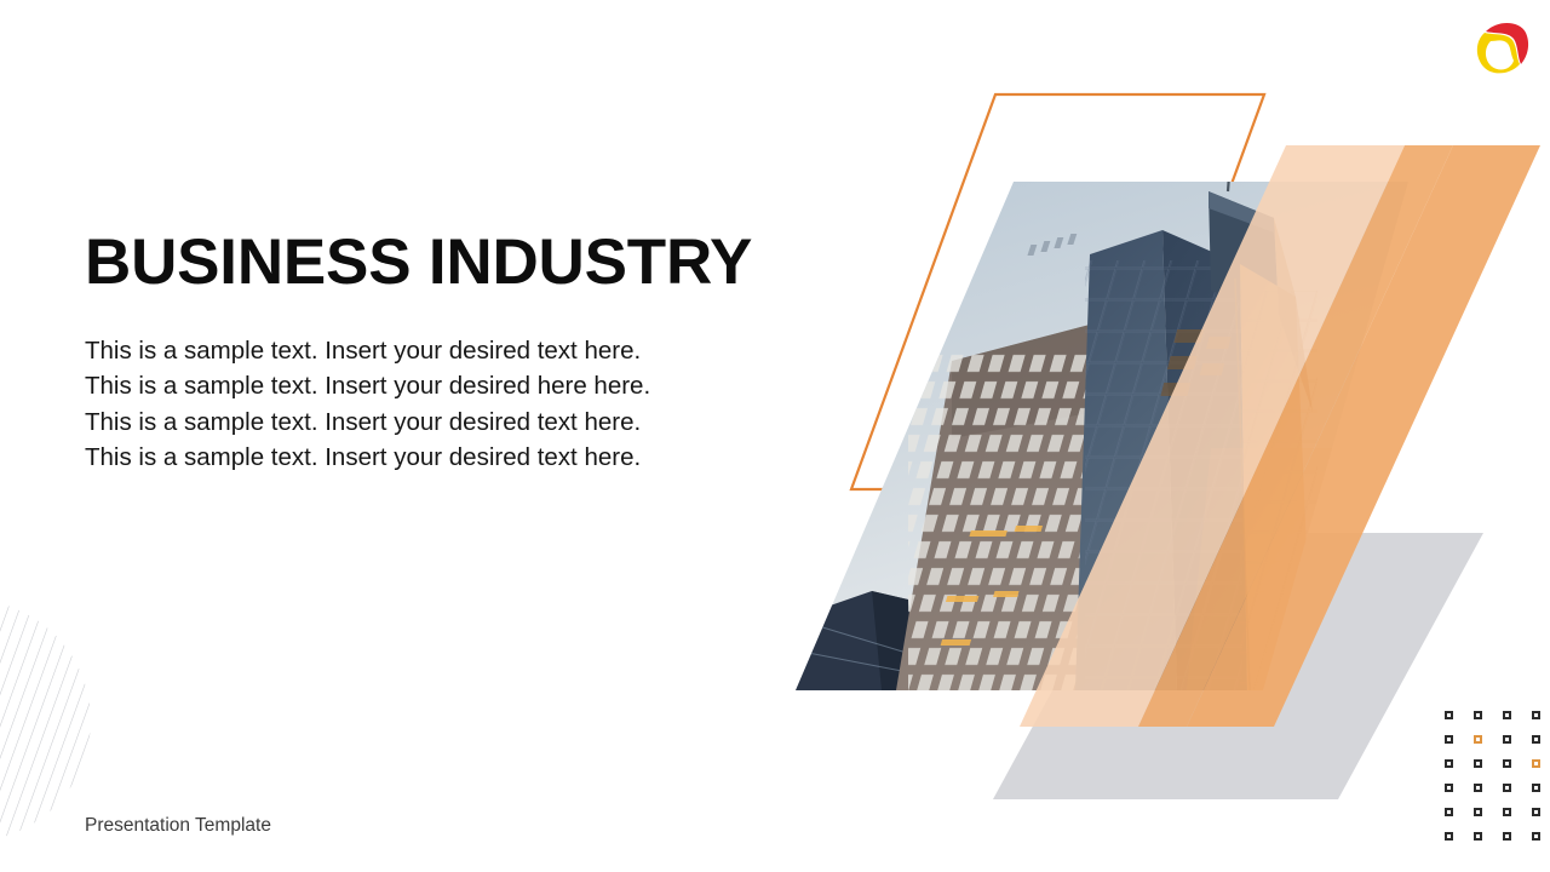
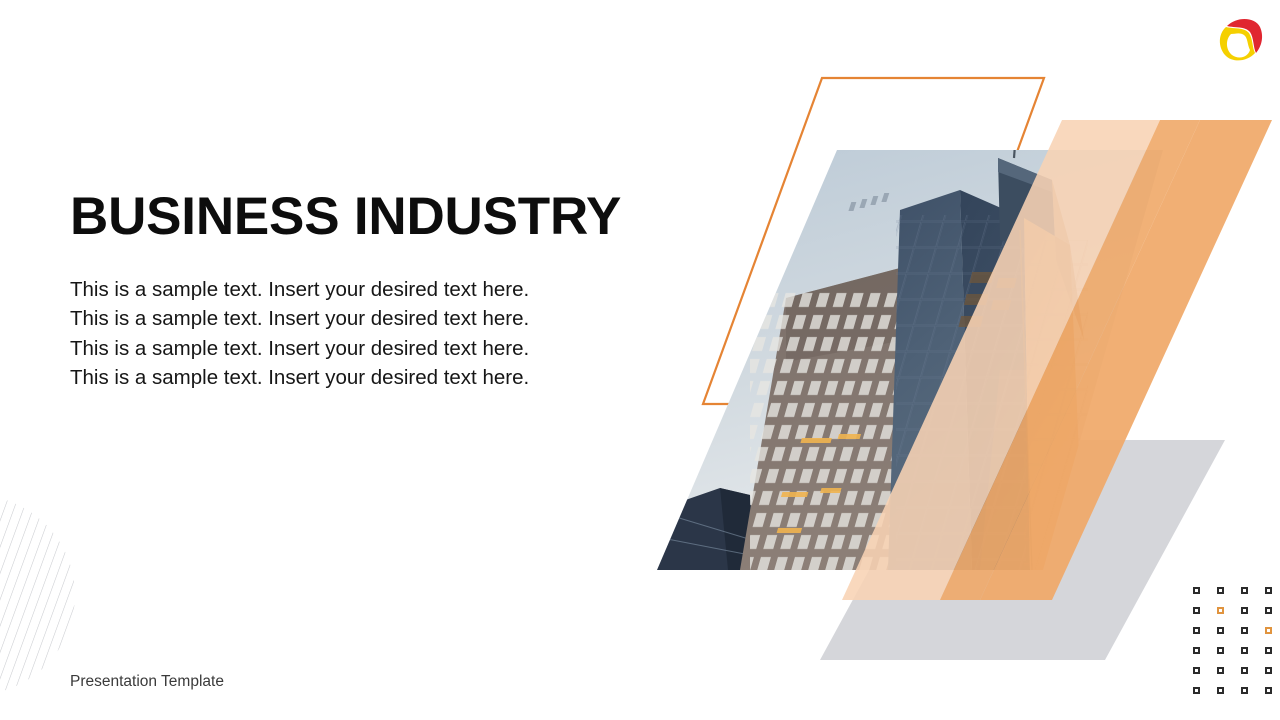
  BUSINESS INDUSTRY
- This is a sample text. Insert your desired text here. This is a sample text. Insert your desired here here. This is a sample text. Insert your desired text here. This is a sample text. Insert your desired text here.
+ This is a sample text. Insert your desired text here. This is a sample text. Insert your desired text here. This is a sample text. Insert your desired text here. This is a sample text. Insert your desired text here.
  Presentation Template
